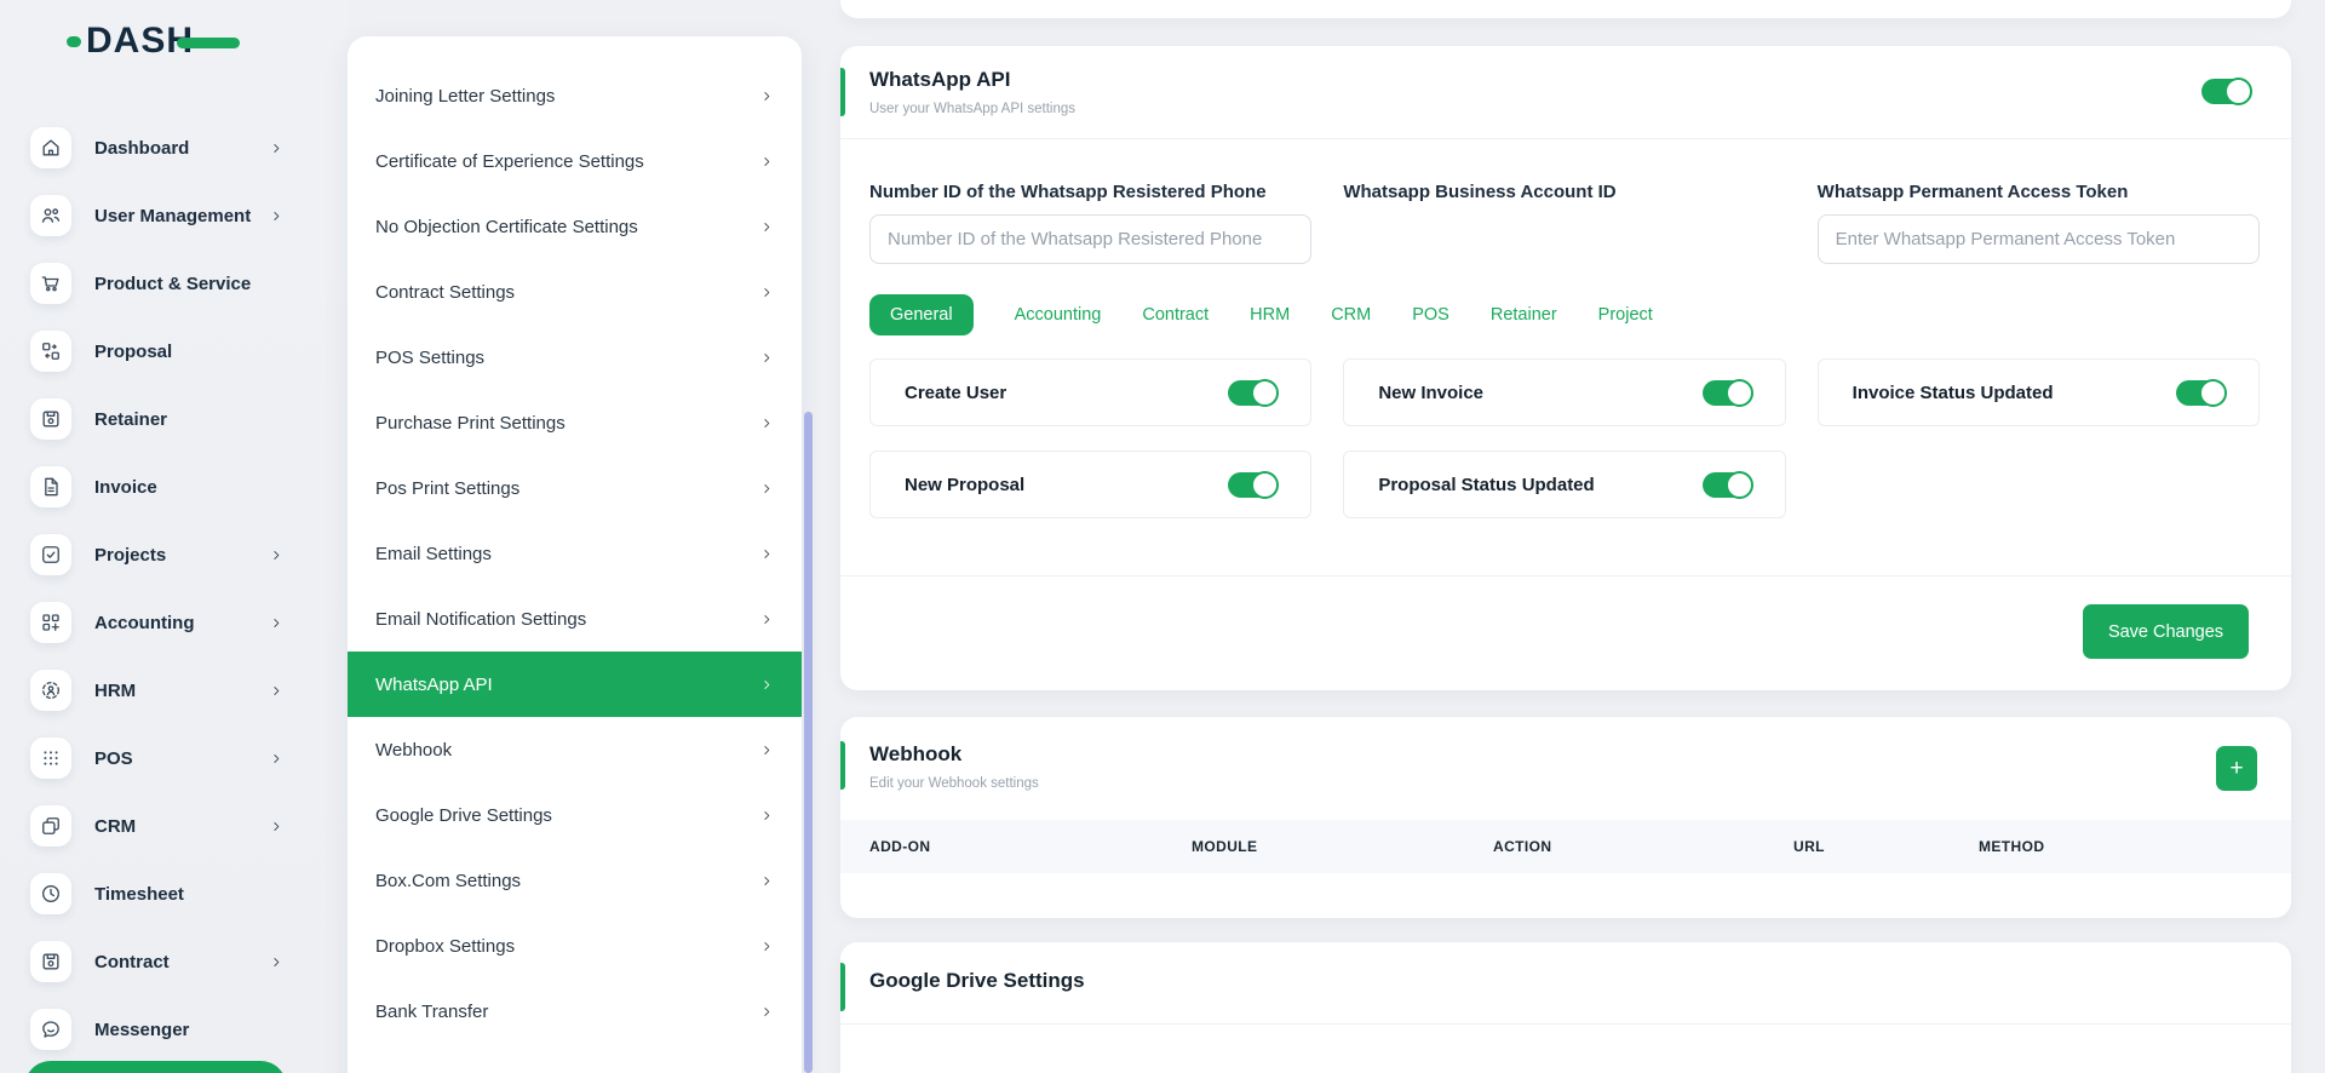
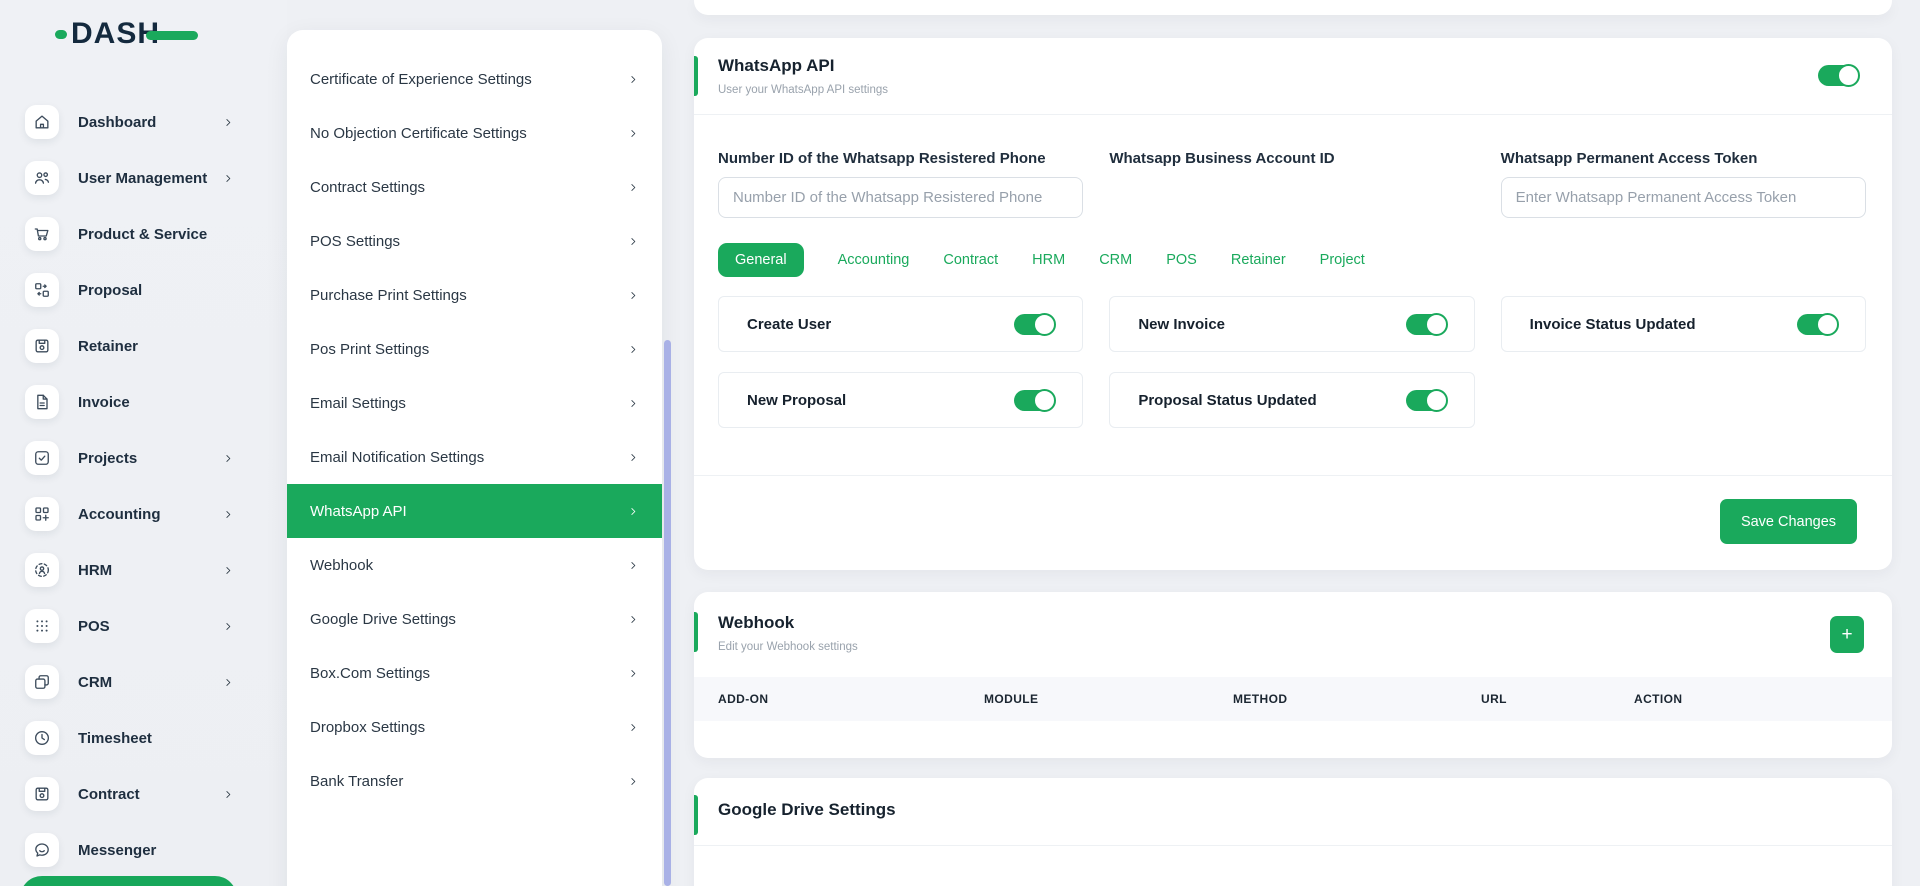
  DAS
  Dashboard
  User Management
  Product & Service
  Proposal
  Retainer
  Invoice
  Projects
  Accounting
  HRM
  POS
  CRM
  Timesheet
  Contract
  Messenger
- Joining Letter Settings
  Certificate of Experience Settings
  No Objection Certificate Settings
  Contract Settings
  POS Settings
  Purchase Print Settings
  Pos Print Settings
  Email Settings
  Email Notification Settings
  WhatsApp API
  Webhook
  Google Drive Settings
  Box.Com Settings
  Dropbox Settings
  Bank Transfer
  WhatsApp API
  User your WhatsApp API settings
  Number ID of the Whatsapp Resistered Phone
  Number ID of the Whatsapp Resistered Phone
  Whatsapp Business Account ID
  Whatsapp Permanent Access Token
  Enter Whatsapp Permanent Access Token
  General
  Accounting
  Contract
  HRM
  CRM
  POS
  Retainer
  Project
  Create User
  New Invoice
  Invoice Status Updated
  New Proposal
  Proposal Status Updated
  Save Changes
  Webhook
  Edit your Webhook settings
  +
  ADD-ON
  MODULE
- ACTION
+ METHOD
  URL
- METHOD
+ ACTION
  Google Drive Settings
